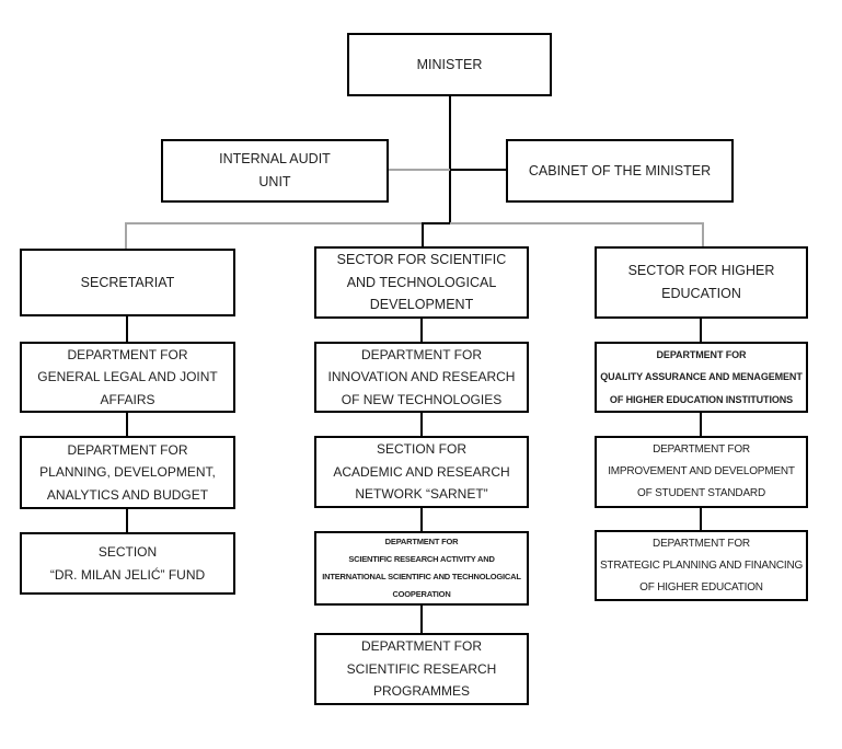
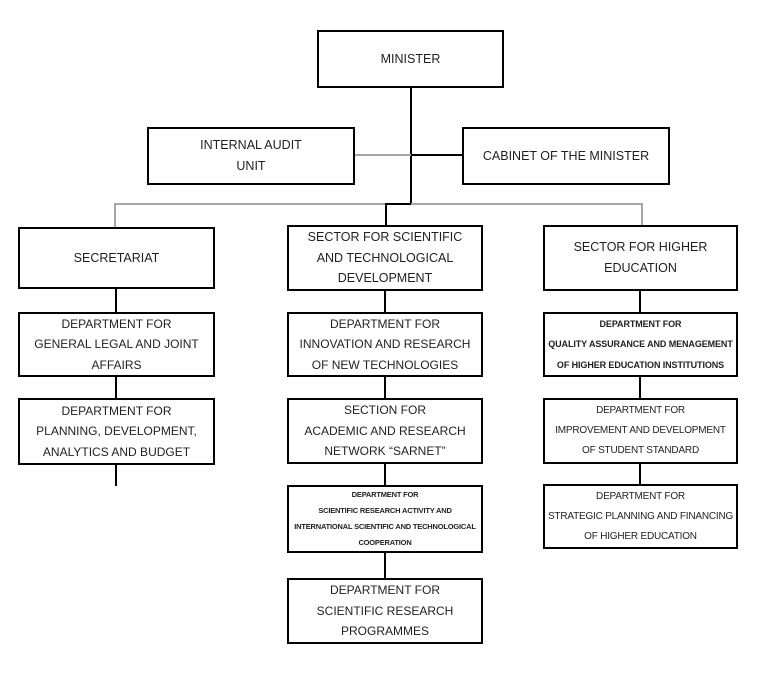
  MINISTER
  INTERNAL AUDIT
  UNIT
  CABINET OF THE MINISTER
  SECRETARIAT
  SECTOR FOR SCIENTIFIC
  AND TECHNOLOGICAL
  DEVELOPMENT
  SECTOR FOR HIGHER
  EDUCATION
  DEPARTMENT FOR
  GENERAL LEGAL AND JOINT
  AFFAIRS
  DEPARTMENT FOR
  INNOVATION AND RESEARCH
  OF NEW TECHNOLOGIES
  DEPARTMENT FOR
  QUALITY ASSURANCE AND MENAGEMENT
  OF HIGHER EDUCATION INSTITUTIONS
  DEPARTMENT FOR
  PLANNING, DEVELOPMENT,
  ANALYTICS AND BUDGET
  SECTION FOR
  ACADEMIC AND RESEARCH
  NETWORK “SARNET”
  DEPARTMENT FOR
  IMPROVEMENT AND DEVELOPMENT
  OF STUDENT STANDARD
- SECTION
- “DR. MILAN JELIĆ” FUND
  DEPARTMENT FOR
  SCIENTIFIC RESEARCH ACTIVITY AND
  INTERNATIONAL SCIENTIFIC AND TECHNOLOGICAL
  COOPERATION
  DEPARTMENT FOR
  STRATEGIC PLANNING AND FINANCING
  OF HIGHER EDUCATION
  DEPARTMENT FOR
  SCIENTIFIC RESEARCH
  PROGRAMMES
